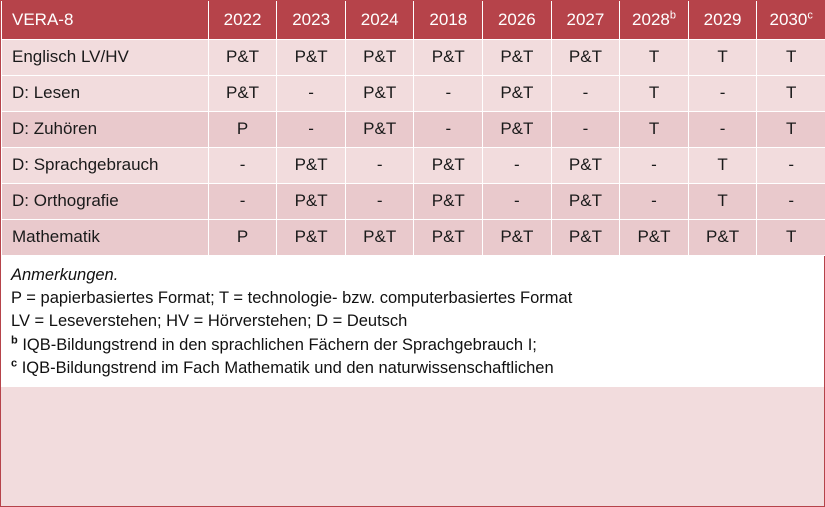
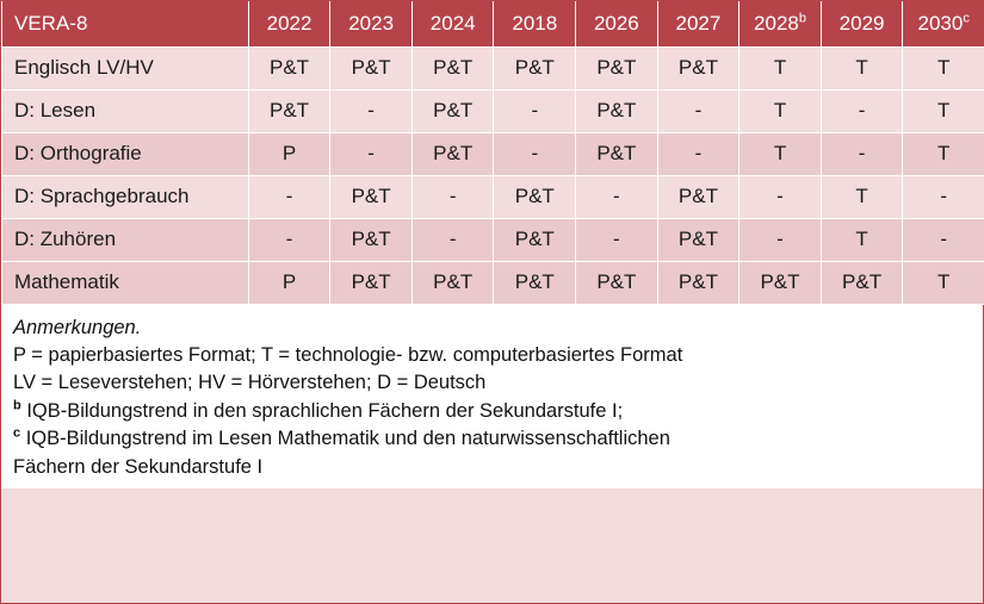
  VERA-8	2022	2023	2024	2018	2026	2027	2028b	2029	2030c
  Englisch LV/HV	P&T	P&T	P&T	P&T	P&T	P&T	T	T	T
  D: Lesen	P&T	-	P&T	-	P&T	-	T	-	T
- D: Zuhören	P	-	P&T	-	P&T	-	T	-	T
+ D: Orthografie	P	-	P&T	-	P&T	-	T	-	T
  D: Sprachgebrauch	-	P&T	-	P&T	-	P&T	-	T	-
- D: Orthografie	-	P&T	-	P&T	-	P&T	-	T	-
+ D: Zuhören	-	P&T	-	P&T	-	P&T	-	T	-
  Mathematik	P	P&T	P&T	P&T	P&T	P&T	P&T	P&T	T
  Anmerkungen.
  P = papierbasiertes Format; T = technologie- bzw. computerbasiertes Format
  LV = Leseverstehen; HV = Hörverstehen; D = Deutsch
- b IQB-Bildungstrend in den sprachlichen Fächern der Sprachgebrauch I;
+ b IQB-Bildungstrend in den sprachlichen Fächern der Sekundarstufe I;
- c IQB-Bildungstrend im Fach Mathematik und den naturwissenschaftlichen
+ c IQB-Bildungstrend im Lesen Mathematik und den naturwissenschaftlichen
+ Fächern der Sekundarstufe I
